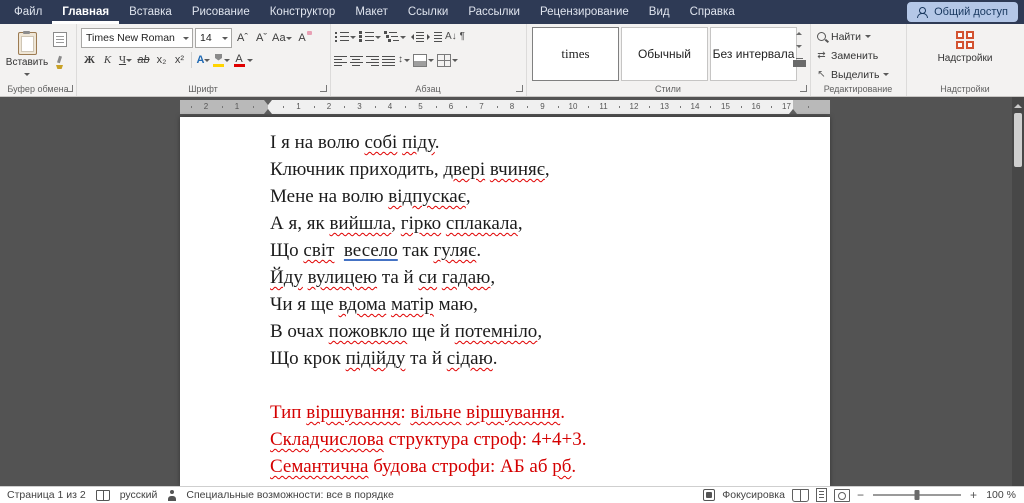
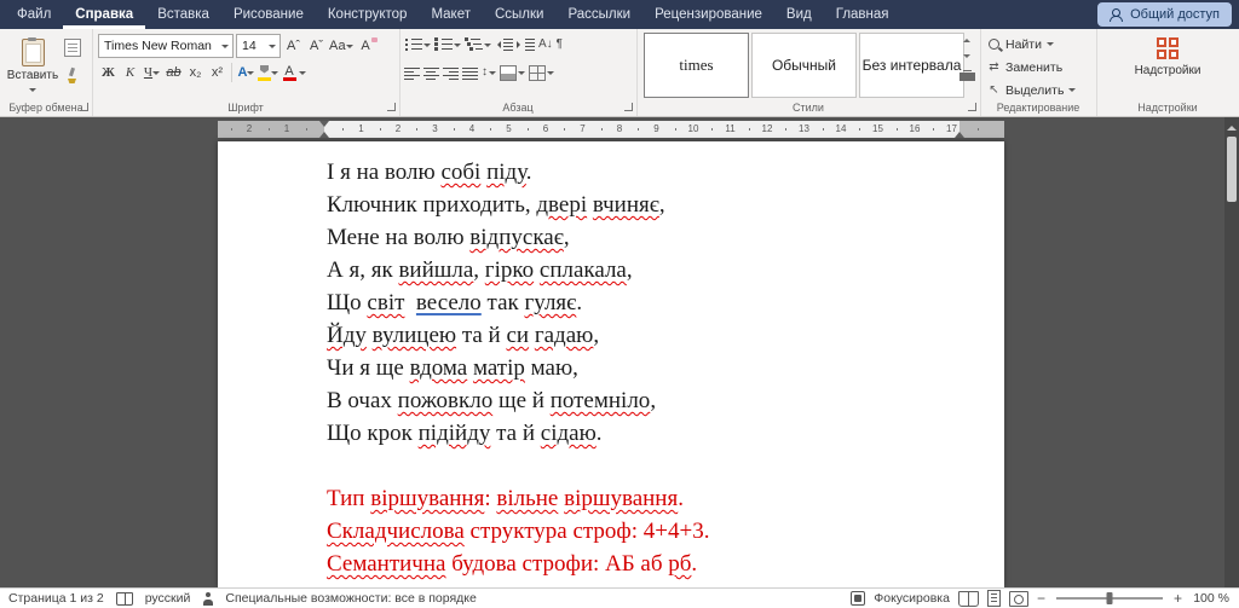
  Файл
- Главная
+ Справка
  Вставка
  Рисование
  Конструктор
  Макет
  Ссылки
  Рассылки
  Рецензирование
  Вид
- Справка
+ Главная
  Общий доступ
  Вставить
  Буфер обмена
  Times New Roman
  14
  Аˆ
  Аˇ
  Аа
  А
  Ж
  К
  Ч
  ab
  x₂
  x²
  А
  А
  Шрифт
  А↓
  ¶
  ↕
  Абзац
  times
  Обычный
  Без интервала
  Стили
  Найти
  ⇄
  Заменить
  ↖
  Выделить
  Редактирование
  Надстройки
  Надстройки
  2
  1
  1
  2
  3
  4
  5
  6
  7
  8
  9
  10
  11
  12
  13
  14
  15
  16
  17
  І я на волю собі піду.
  Ключник приходить, двері вчиняє,
  Мене на волю відпускає,
  А я, як вийшла, гірко сплакала,
  Що світ весело так гуляє.
  Йду вулицею та й си гадаю,
  Чи я ще вдома матір маю,
  В очах пожовкло ще й потемніло,
  Що крок підійду та й сідаю.
  Тип віршування: вільне віршування.
  Складчислова структура строф: 4+4+3.
  Семантична будова строфи: АБ аб рб.
  Страница 1 из 2
  русский
  Специальные возможности: все в порядке
  Фокусировка
  −
  +
  100 %
